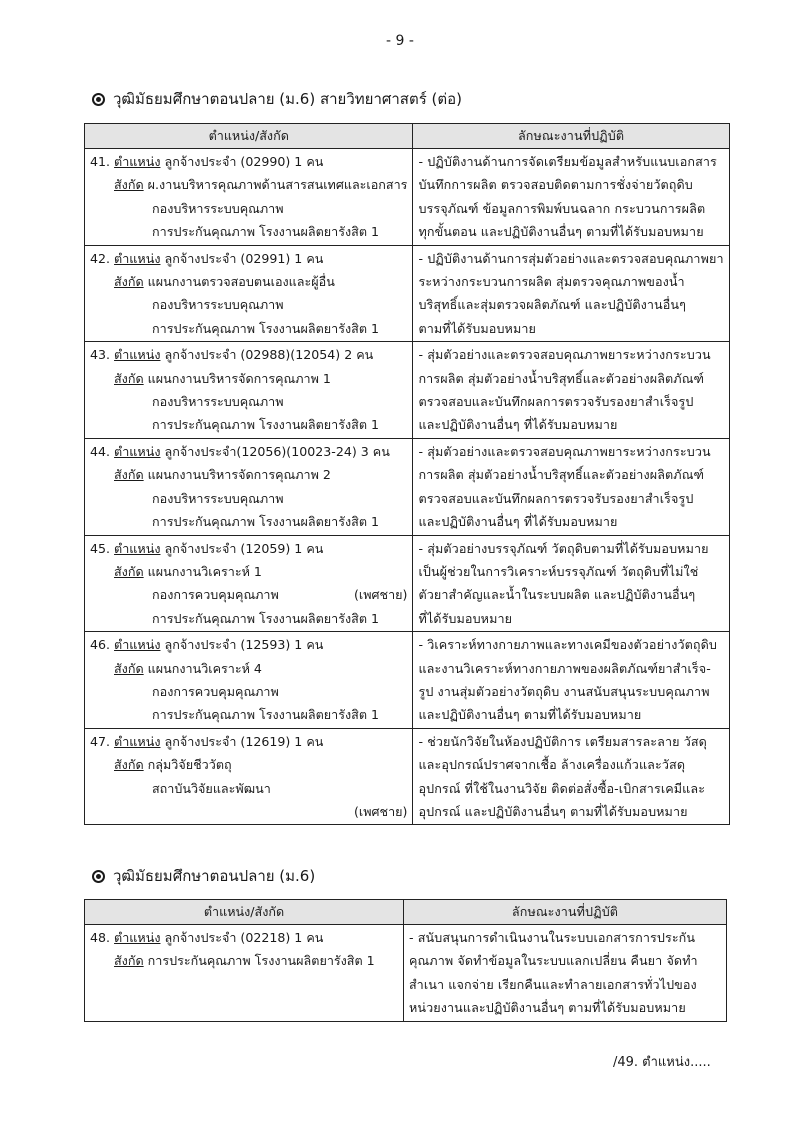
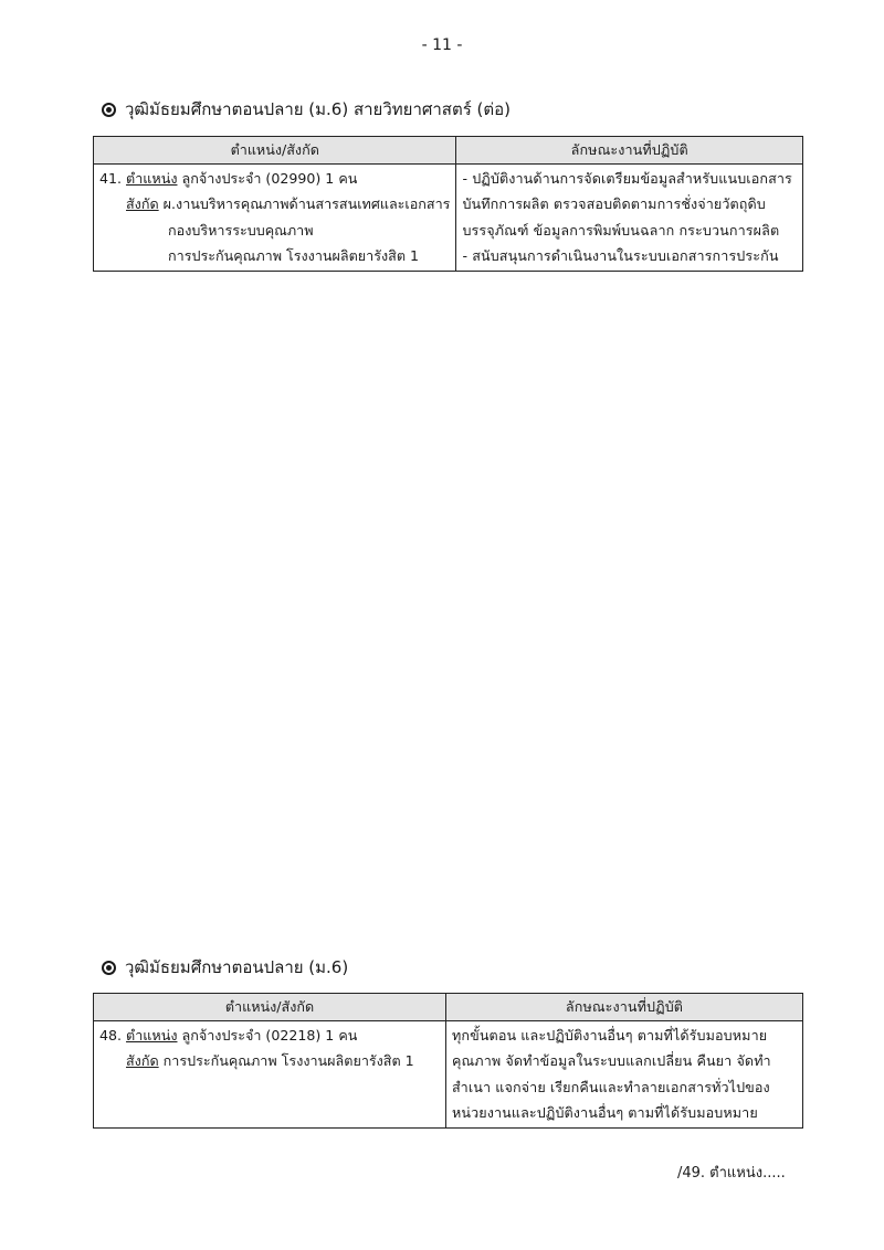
- - 9 -
+ - 11 -
  วุฒิมัธยมศึกษาตอนปลาย (ม.6) สายวิทยาศาสตร์ (ต่อ)
  ตำแหน่ง/สังกัด	ลักษณะงานที่ปฏิบัติ
- 41. ตำแหน่ง ลูกจ้างประจำ (02990) 1 คนสังกัด ผ.งานบริหารคุณภาพด้านสารสนเทศและเอกสารกองบริหารระบบคุณภาพการประกันคุณภาพ โรงงานผลิตยารังสิต 1	- ปฏิบัติงานด้านการจัดเตรียมข้อมูลสำหรับแนบเอกสารบันทึกการผลิต ตรวจสอบติดตามการชั่งจ่ายวัตถุดิบบรรจุภัณฑ์ ข้อมูลการพิมพ์บนฉลาก กระบวนการผลิตทุกขั้นตอน และปฏิบัติงานอื่นๆ ตามที่ได้รับมอบหมาย
+ 41. ตำแหน่ง ลูกจ้างประจำ (02990) 1 คนสังกัด ผ.งานบริหารคุณภาพด้านสารสนเทศและเอกสารกองบริหารระบบคุณภาพการประกันคุณภาพ โรงงานผลิตยารังสิต 1	- ปฏิบัติงานด้านการจัดเตรียมข้อมูลสำหรับแนบเอกสารบันทึกการผลิต ตรวจสอบติดตามการชั่งจ่ายวัตถุดิบบรรจุภัณฑ์ ข้อมูลการพิมพ์บนฉลาก กระบวนการผลิต- สนับสนุนการดำเนินงานในระบบเอกสารการประกัน
- 42. ตำแหน่ง ลูกจ้างประจำ (02991) 1 คนสังกัด แผนกงานตรวจสอบตนเองและผู้อื่นกองบริหารระบบคุณภาพการประกันคุณภาพ โรงงานผลิตยารังสิต 1	- ปฏิบัติงานด้านการสุ่มตัวอย่างและตรวจสอบคุณภาพยาระหว่างกระบวนการผลิต สุ่มตรวจคุณภาพของน้ำบริสุทธิ์และสุ่มตรวจผลิตภัณฑ์ และปฏิบัติงานอื่นๆตามที่ได้รับมอบหมาย
- 43. ตำแหน่ง ลูกจ้างประจำ (02988)(12054) 2 คนสังกัด แผนกงานบริหารจัดการคุณภาพ 1กองบริหารระบบคุณภาพการประกันคุณภาพ โรงงานผลิตยารังสิต 1	- สุ่มตัวอย่างและตรวจสอบคุณภาพยาระหว่างกระบวนการผลิต สุ่มตัวอย่างน้ำบริสุทธิ์และตัวอย่างผลิตภัณฑ์ตรวจสอบและบันทึกผลการตรวจรับรองยาสำเร็จรูปและปฏิบัติงานอื่นๆ ที่ได้รับมอบหมาย
- 44. ตำแหน่ง ลูกจ้างประจำ(12056)(10023-24) 3 คนสังกัด แผนกงานบริหารจัดการคุณภาพ 2กองบริหารระบบคุณภาพการประกันคุณภาพ โรงงานผลิตยารังสิต 1	- สุ่มตัวอย่างและตรวจสอบคุณภาพยาระหว่างกระบวนการผลิต สุ่มตัวอย่างน้ำบริสุทธิ์และตัวอย่างผลิตภัณฑ์ตรวจสอบและบันทึกผลการตรวจรับรองยาสำเร็จรูปและปฏิบัติงานอื่นๆ ที่ได้รับมอบหมาย
- 45. ตำแหน่ง ลูกจ้างประจำ (12059) 1 คนสังกัด แผนกงานวิเคราะห์ 1กองการควบคุมคุณภาพ (เพศชาย)การประกันคุณภาพ โรงงานผลิตยารังสิต 1	- สุ่มตัวอย่างบรรจุภัณฑ์ วัตถุดิบตามที่ได้รับมอบหมายเป็นผู้ช่วยในการวิเคราะห์บรรจุภัณฑ์ วัตถุดิบที่ไม่ใช่ตัวยาสำคัญและน้ำในระบบผลิต และปฏิบัติงานอื่นๆที่ได้รับมอบหมาย
- 46. ตำแหน่ง ลูกจ้างประจำ (12593) 1 คนสังกัด แผนกงานวิเคราะห์ 4กองการควบคุมคุณภาพการประกันคุณภาพ โรงงานผลิตยารังสิต 1	- วิเคราะห์ทางกายภาพและทางเคมีของตัวอย่างวัตถุดิบและงานวิเคราะห์ทางกายภาพของผลิตภัณฑ์ยาสำเร็จ-รูป งานสุ่มตัวอย่างวัตถุดิบ งานสนับสนุนระบบคุณภาพและปฏิบัติงานอื่นๆ ตามที่ได้รับมอบหมาย
- 47. ตำแหน่ง ลูกจ้างประจำ (12619) 1 คนสังกัด กลุ่มวิจัยชีววัตถุสถาบันวิจัยและพัฒนา(เพศชาย)	- ช่วยนักวิจัยในห้องปฏิบัติการ เตรียมสารละลาย วัสดุและอุปกรณ์ปราศจากเชื้อ ล้างเครื่องแก้วและวัสดุอุปกรณ์ ที่ใช้ในงานวิจัย ติดต่อสั่งซื้อ-เบิกสารเคมีและอุปกรณ์ และปฏิบัติงานอื่นๆ ตามที่ได้รับมอบหมาย
  วุฒิมัธยมศึกษาตอนปลาย (ม.6)
  ตำแหน่ง/สังกัด	ลักษณะงานที่ปฏิบัติ
- 48. ตำแหน่ง ลูกจ้างประจำ (02218) 1 คนสังกัด การประกันคุณภาพ โรงงานผลิตยารังสิต 1	- สนับสนุนการดำเนินงานในระบบเอกสารการประกันคุณภาพ จัดทำข้อมูลในระบบแลกเปลี่ยน คืนยา จัดทำสำเนา แจกจ่าย เรียกคืนและทำลายเอกสารทั่วไปของหน่วยงานและปฏิบัติงานอื่นๆ ตามที่ได้รับมอบหมาย
+ 48. ตำแหน่ง ลูกจ้างประจำ (02218) 1 คนสังกัด การประกันคุณภาพ โรงงานผลิตยารังสิต 1	ทุกขั้นตอน และปฏิบัติงานอื่นๆ ตามที่ได้รับมอบหมายคุณภาพ จัดทำข้อมูลในระบบแลกเปลี่ยน คืนยา จัดทำสำเนา แจกจ่าย เรียกคืนและทำลายเอกสารทั่วไปของหน่วยงานและปฏิบัติงานอื่นๆ ตามที่ได้รับมอบหมาย
  /49. ตำแหน่ง.....
